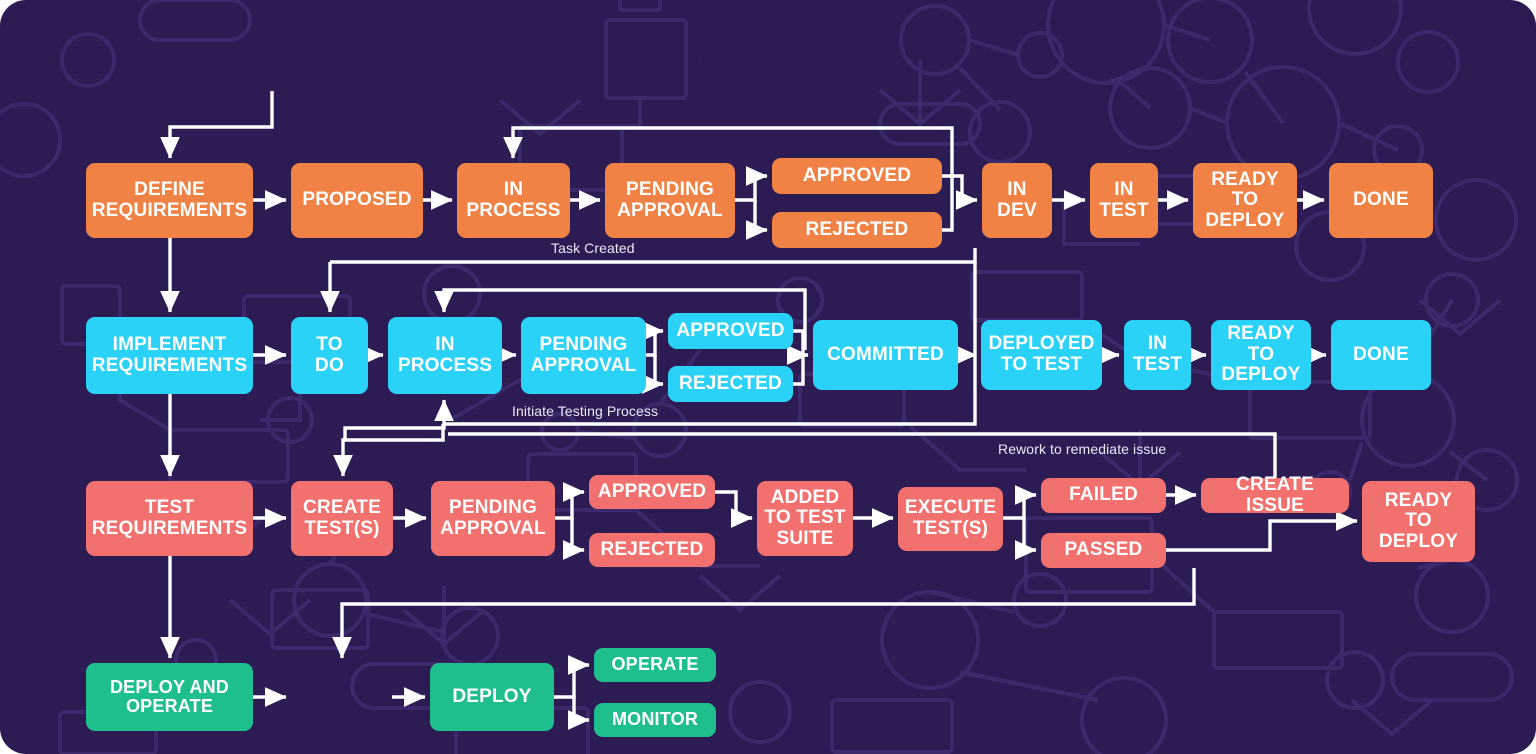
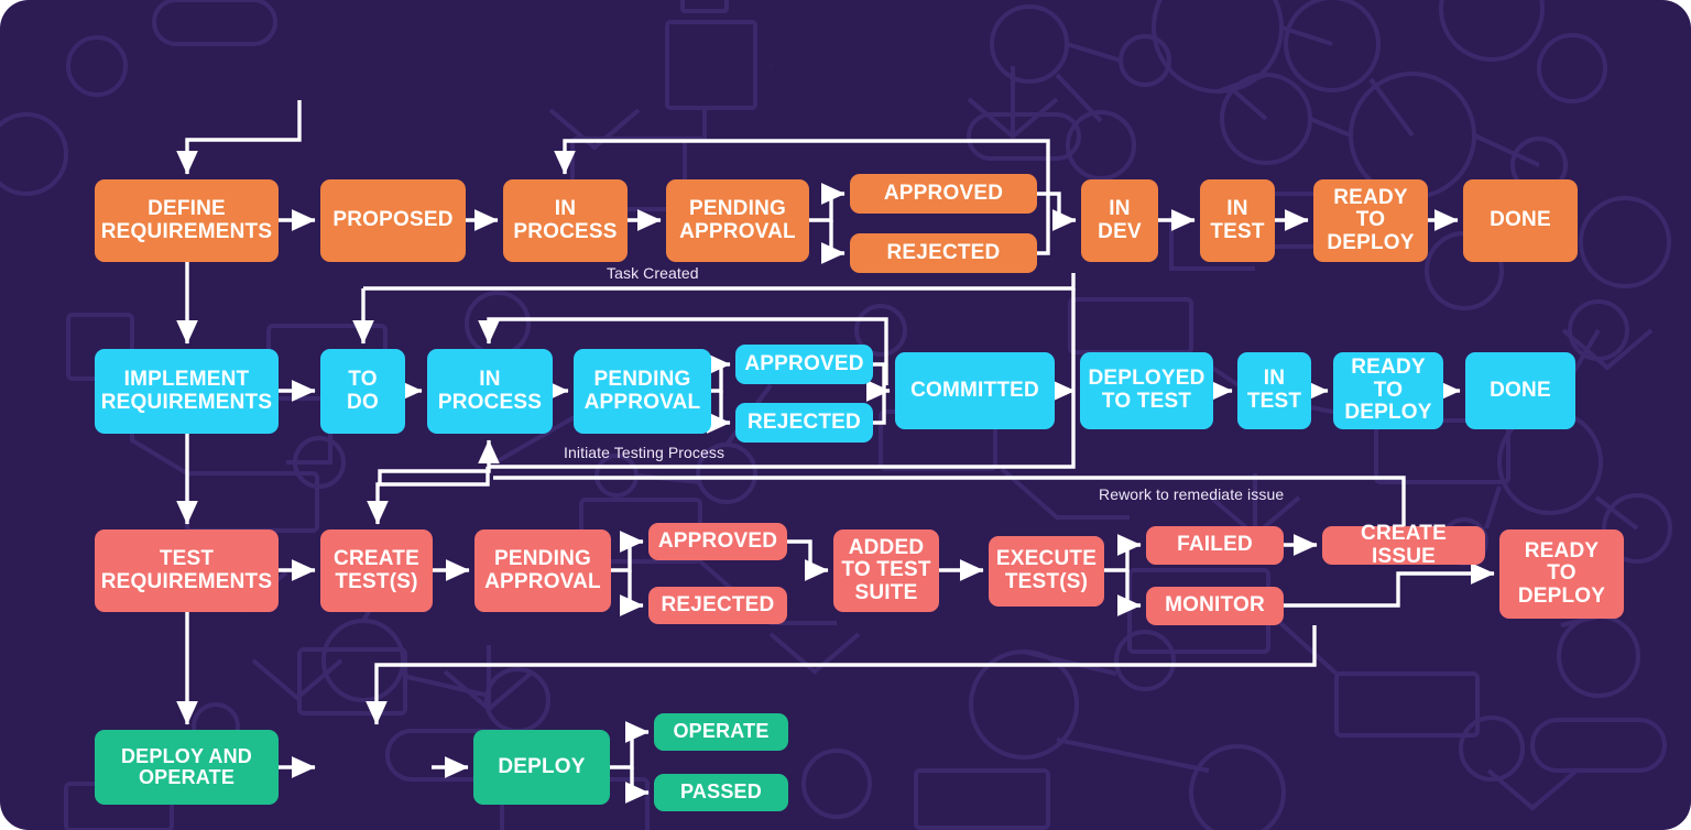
  DEFINE
  REQUIREMENTS
  PROPOSED
  IN
  PROCESS
  PENDING
  APPROVAL
  APPROVED
  REJECTED
  IN
  DEV
  IN
  TEST
  READY
  TO
  DEPLOY
  DONE
  IMPLEMENT
  REQUIREMENTS
  TO
  DO
  IN
  PROCESS
  PENDING
  APPROVAL
  APPROVED
  REJECTED
  COMMITTED
  DEPLOYED
  TO TEST
  IN
  TEST
  READY
  TO
  DEPLOY
  DONE
  TEST
  REQUIREMENTS
  CREATE
  TEST(S)
  PENDING
  APPROVAL
  APPROVED
  REJECTED
  ADDED
  TO TEST
  SUITE
  EXECUTE
  TEST(S)
  FAILED
- PASSED
+ MONITOR
  CREATE ISSUE
  READY
  TO
  DEPLOY
  DEPLOY AND
  OPERATE
  DEPLOY
  OPERATE
- MONITOR
+ PASSED
  Task Created
  Initiate Testing Process
  Rework to remediate issue
